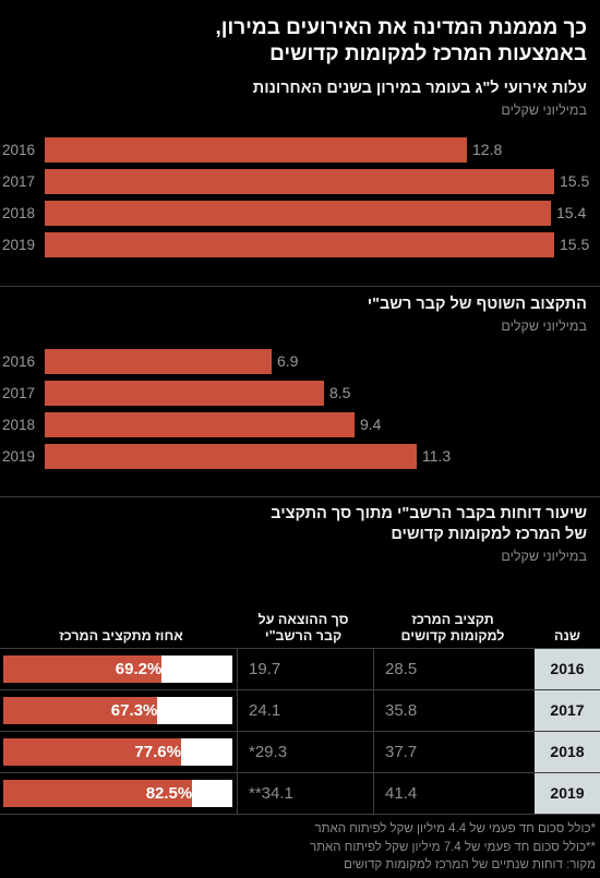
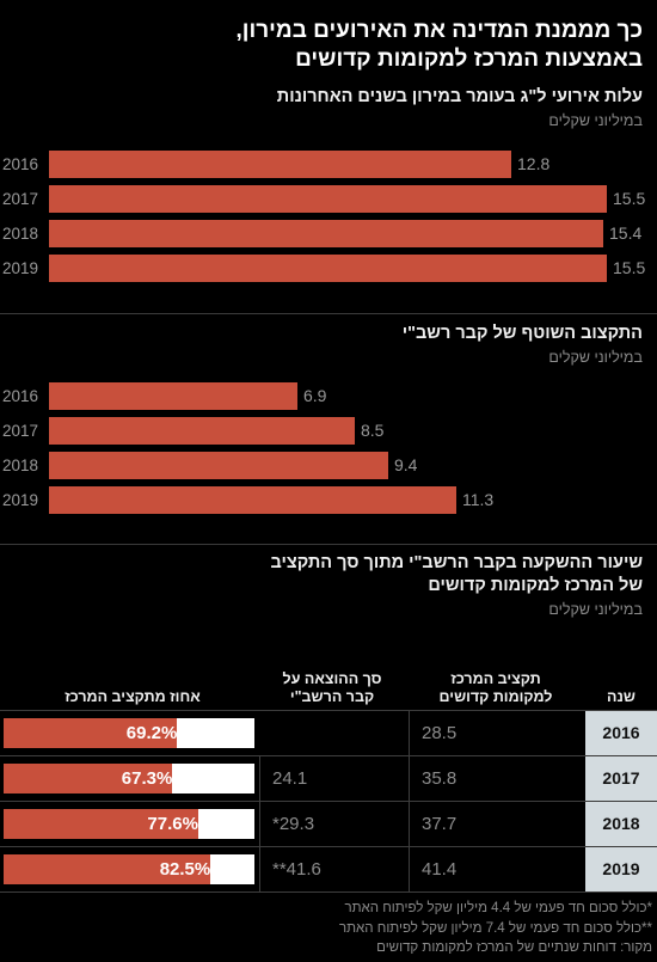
  כך מממנת המדינה את האירועים במירון,
  באמצעות המרכז למקומות קדושים
  עלות אירועי ל"ג בעומר במירון בשנים האחרונות
  במיליוני שקלים
  2016
  12.8
  2017
  15.5
  2018
  15.4
  2019
  15.5
  התקצוב השוטף של קבר רשב"י
  במיליוני שקלים
  2016
  6.9
  2017
  8.5
  2018
  9.4
  2019
  11.3
- שיעור דוחות בקבר הרשב"י מתוך סך התקציב
+ שיעור ההשקעה בקבר הרשב"י מתוך סך התקציב
  של המרכז למקומות קדושים
  במיליוני שקלים
  שנה
  תקציב המרכז
  למקומות קדושים
  סך ההוצאה על
  קבר הרשב"י
  אחוז מתקציב המרכז
  2016
  28.5
- 19.7
  69.2%
  2017
  35.8
  24.1
  67.3%
  2018
  37.7
  *29.3
  77.6%
  2019
  41.4
- **34.1
+ **41.6
  82.5%
  *כולל סכום חד פעמי של 4.4 מיליון שקל לפיתוח האתר
  **כולל סכום חד פעמי של 7.4 מיליון שקל לפיתוח האתר
  מקור: דוחות שנתיים של המרכז למקומות קדושים
